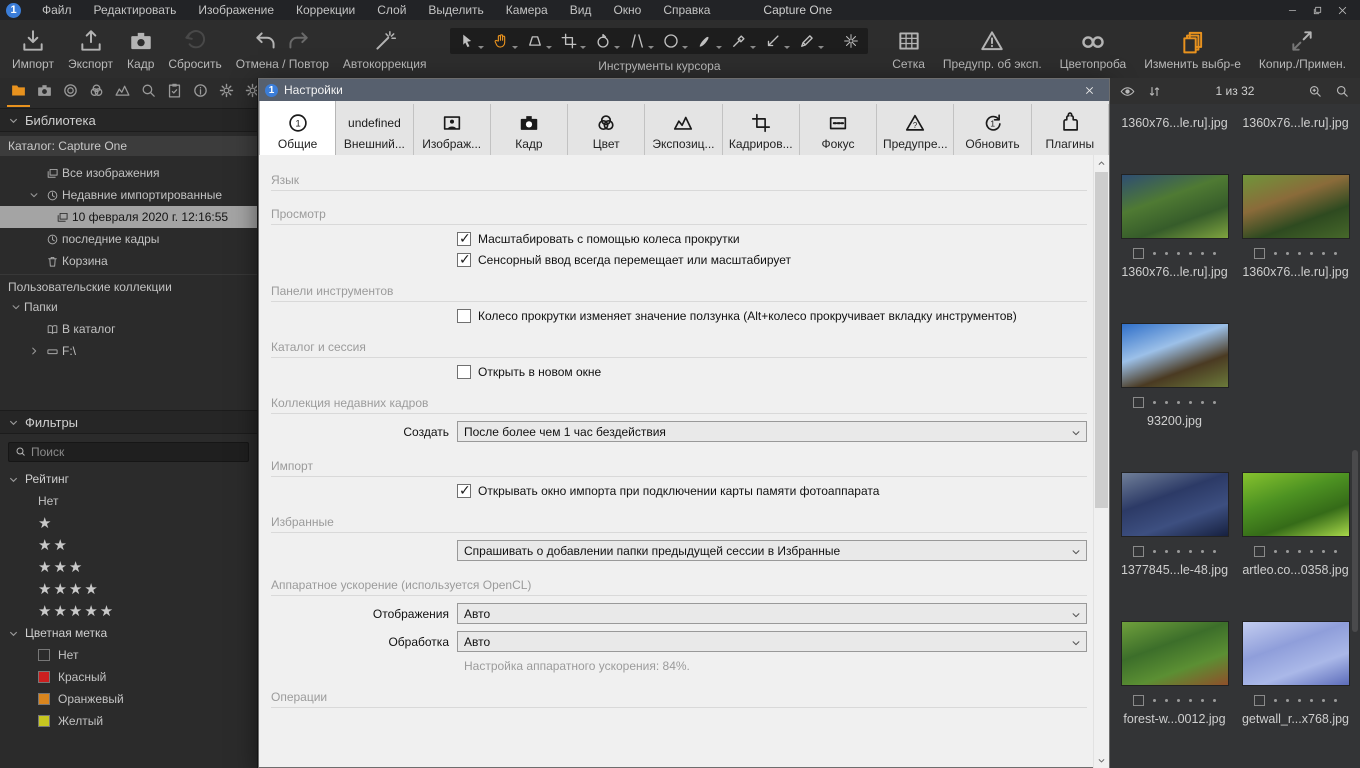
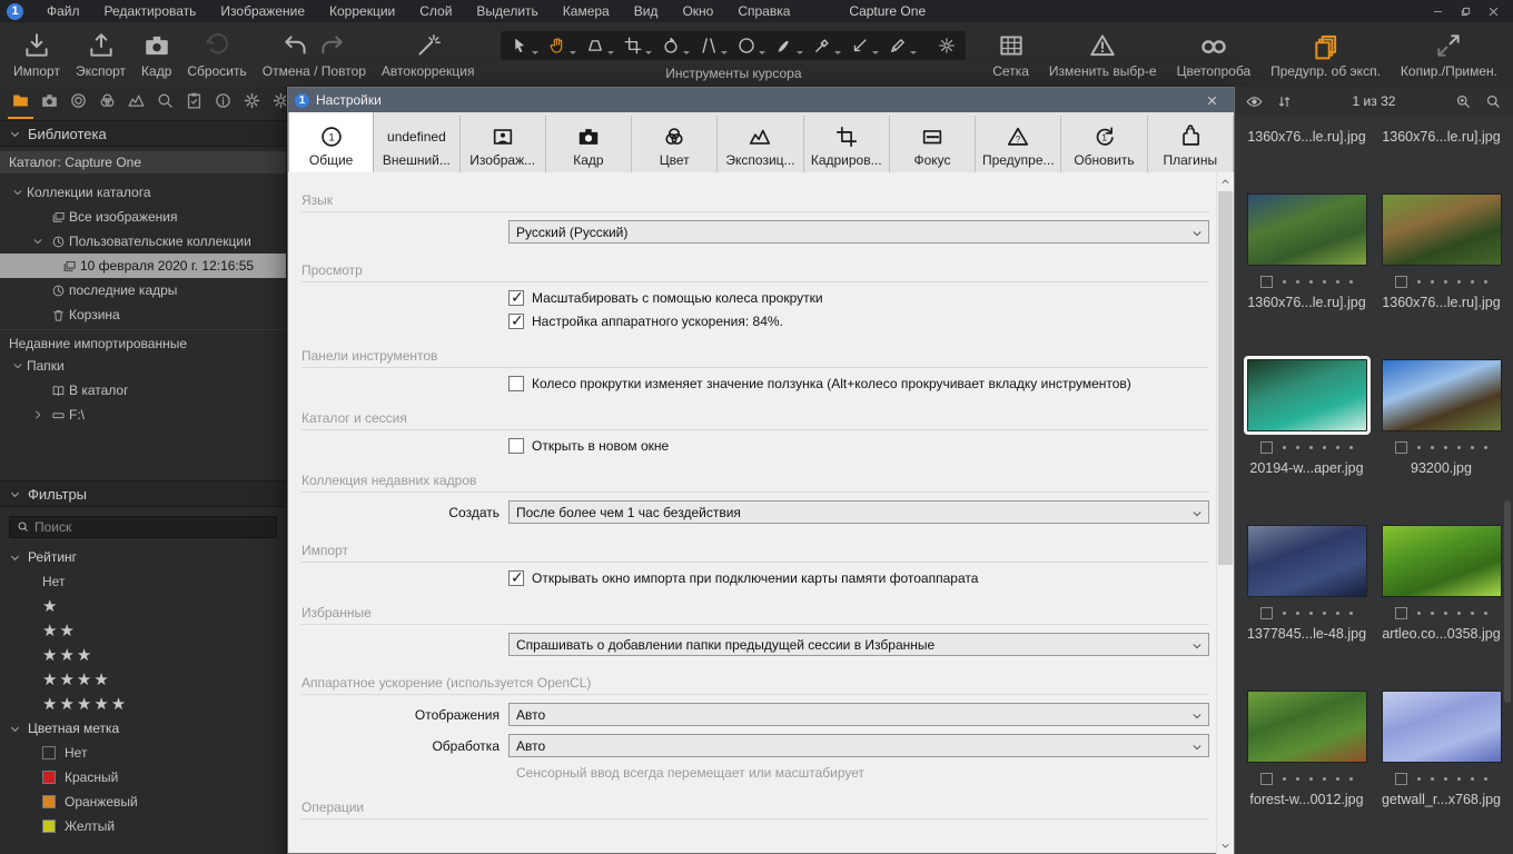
  1
  Файл Редактировать Изображение Коррекции Слой Выделить Камера Вид Окно Справка
  Capture One
  Импорт
  Экспорт
  Кадр
  Сбросить
  Отмена / Повтор
  Автокоррекция
  Инструменты курсора
  Сетка
- Предупр. об эксп.
+ Изменить выбр-е
  Цветопроба
- Изменить выбр-е
+ Предупр. об эксп.
  Копир./Примен.
  Библиотека
  Каталог: Capture One
+ Коллекции каталога
  Все изображения
- Недавние импортированные
+ Пользовательские коллекции
  10 февраля 2020 г. 12:16:55
  последние кадры
  Корзина
- Пользовательские коллекции
+ Недавние импортированные
  Папки
  В каталог
  F:\
  Фильтры
  Поиск
  Рейтинг
  Нет
  ★
  ★★
  ★★★
  ★★★★
  ★★★★★
  Цветная метка
  Нет
  Красный
  Оранжевый
  Желтый
  1
  Настройки
  1
  Общие
  undefined
  Внешний...
  Изображ...
  Кадр
  Цвет
  Экспозиц...
  Кадриров...
  Фокус
  ?
  Предупре...
  1
  Обновить
  Плагины
  Язык
+ Русский (Русский)
  Просмотр
  Масштабировать с помощью колеса прокрутки
- Сенсорный ввод всегда перемещает или масштабирует
+ Настройка аппаратного ускорения: 84%.
  Панели инструментов
  Колесо прокрутки изменяет значение ползунка (Alt+колесо прокручивает вкладку инструментов)
  Каталог и сессия
  Открыть в новом окне
  Коллекция недавних кадров
  Создать
  После более чем 1 час бездействия
  Импорт
  Открывать окно импорта при подключении карты памяти фотоаппарата
  Избранные
  Спрашивать о добавлении папки предыдущей сессии в Избранные
  Аппаратное ускорение (используется OpenCL)
  Отображения
  Авто
  Обработка
  Авто
- Настройка аппаратного ускорения: 84%.
+ Сенсорный ввод всегда перемещает или масштабирует
  Операции
  1 из 32
  1360x76...le.ru].jpg
  1360x76...le.ru].jpg
  1360x76...le.ru].jpg
  1360x76...le.ru].jpg
+ 20194-w...aper.jpg
  93200.jpg
  1377845...le-48.jpg
  artleo.co...0358.jpg
  forest-w...0012.jpg
  getwall_r...x768.jpg
